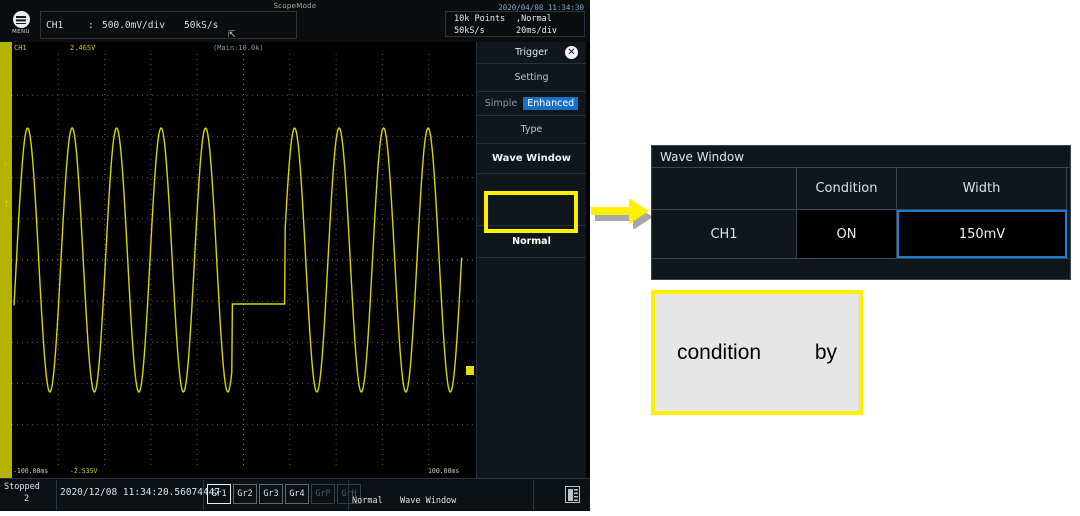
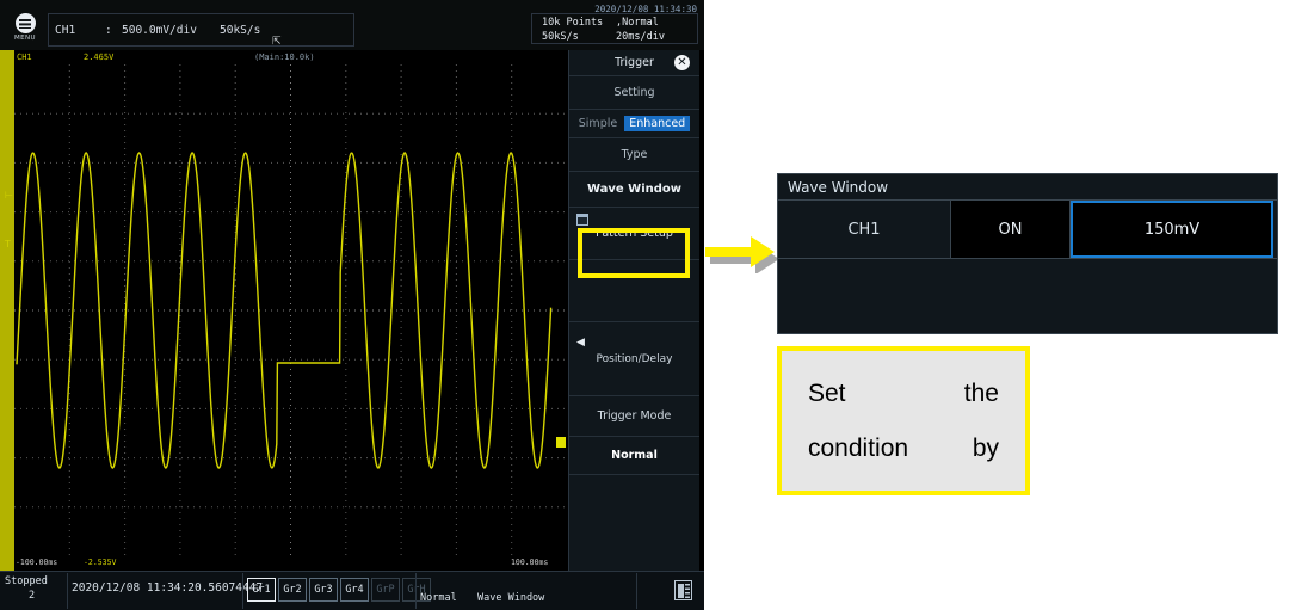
- ScopeMode
- 2020/04/08 11:34:30
+ 2020/12/08 11:34:30
  CH1
  :
  500.0mV/div
  50kS/s
  ⇱
  10k Points
  ,Normal
  50kS/s
  20ms/div
  CH1
  2.465V
  (Main:10.0k)
  T
  -100.00ms
  -2.535V
  100.00ms
  Trigger
  ✕
  Setting
  Simple
  Enhanced
  Type
  Wave Window
+ Pattern Setup
+ ◀
+ Position/Delay
+ Trigger Mode
  Normal
  Stopped
  2
  2020/12/08 11:34:20.56074447
  Gr1
  Gr2
  Gr3
  Gr4
  GrP
  Normal
  Wave Window
  Wave Window
- Condition
- Width
  CH1
  ON
  150mV
+ Set
+ the
  condition
  by
